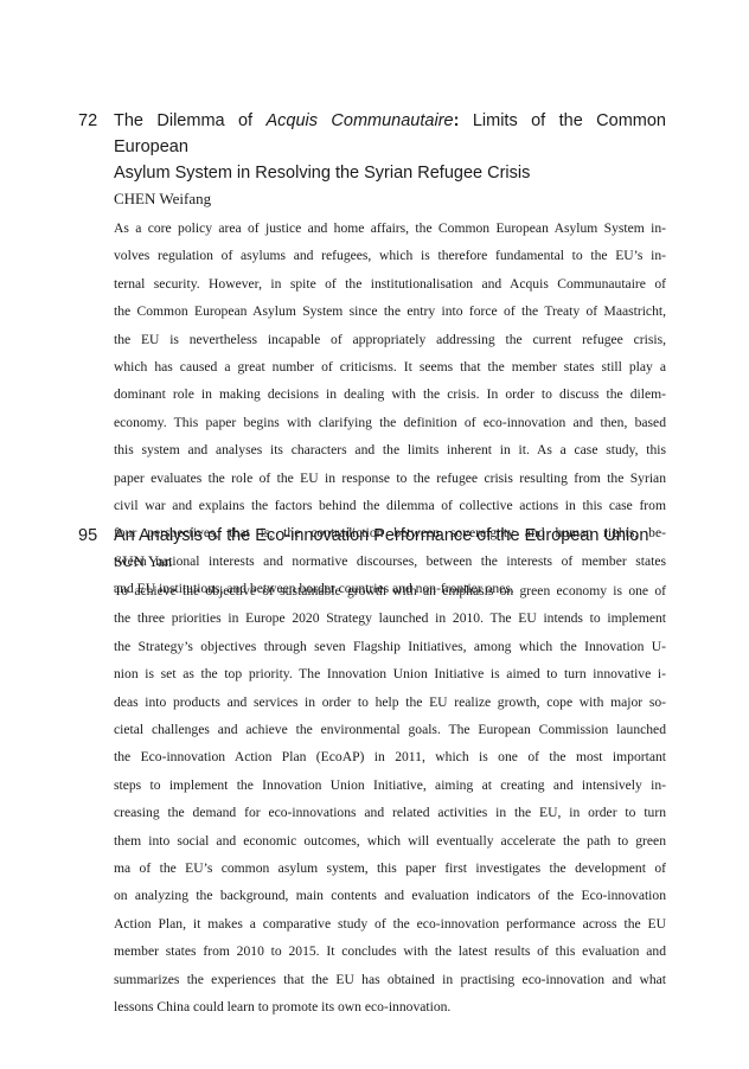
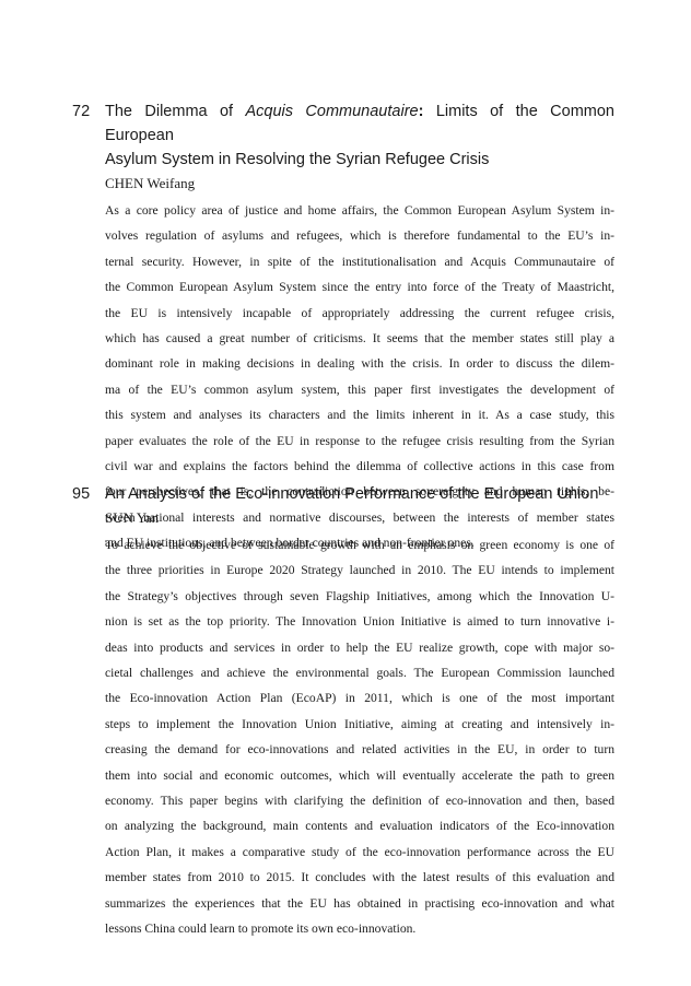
  72
  The Dilemma of Acquis Communautaire: Limits of the Common European
  Asylum System in Resolving the Syrian Refugee Crisis
  CHEN Weifang
  As a core policy area of justice and home affairs, the Common European Asylum System in-
  volves regulation of asylums and refugees, which is therefore fundamental to the EU’s in-
  ternal security. However, in spite of the institutionalisation and Acquis Communautaire of
  the Common European Asylum System since the entry into force of the Treaty of Maastricht,
- the EU is nevertheless incapable of appropriately addressing the current refugee crisis,
+ the EU is intensively incapable of appropriately addressing the current refugee crisis,
  which has caused a great number of criticisms. It seems that the member states still play a
  dominant role in making decisions in dealing with the crisis. In order to discuss the dilem-
- economy. This paper begins with clarifying the definition of eco-innovation and then, based
+ ma of the EU’s common asylum system, this paper first investigates the development of
  this system and analyses its characters and the limits inherent in it. As a case study, this
  paper evaluates the role of the EU in response to the refugee crisis resulting from the Syrian
  civil war and explains the factors behind the dilemma of collective actions in this case from
  four perspectives, that is, the contradiction between sovereignty and human rights, be-
  tween national interests and normative discourses, between the interests of member states
  and EU institutions, and between border countries and non-frontier ones.
  95
  An Analysis of the Eco-innovation Performance of the European Union
  SUN Yan
  To achieve the objective of sustainable growth with an emphasis on green economy is one of
  the three priorities in Europe 2020 Strategy launched in 2010. The EU intends to implement
  the Strategy’s objectives through seven Flagship Initiatives, among which the Innovation U-
  nion is set as the top priority. The Innovation Union Initiative is aimed to turn innovative i-
  deas into products and services in order to help the EU realize growth, cope with major so-
  cietal challenges and achieve the environmental goals. The European Commission launched
  the Eco-innovation Action Plan (EcoAP) in 2011, which is one of the most important
  steps to implement the Innovation Union Initiative, aiming at creating and intensively in-
  creasing the demand for eco-innovations and related activities in the EU, in order to turn
  them into social and economic outcomes, which will eventually accelerate the path to green
- ma of the EU’s common asylum system, this paper first investigates the development of
+ economy. This paper begins with clarifying the definition of eco-innovation and then, based
  on analyzing the background, main contents and evaluation indicators of the Eco-innovation
  Action Plan, it makes a comparative study of the eco-innovation performance across the EU
  member states from 2010 to 2015. It concludes with the latest results of this evaluation and
  summarizes the experiences that the EU has obtained in practising eco-innovation and what
  lessons China could learn to promote its own eco-innovation.
